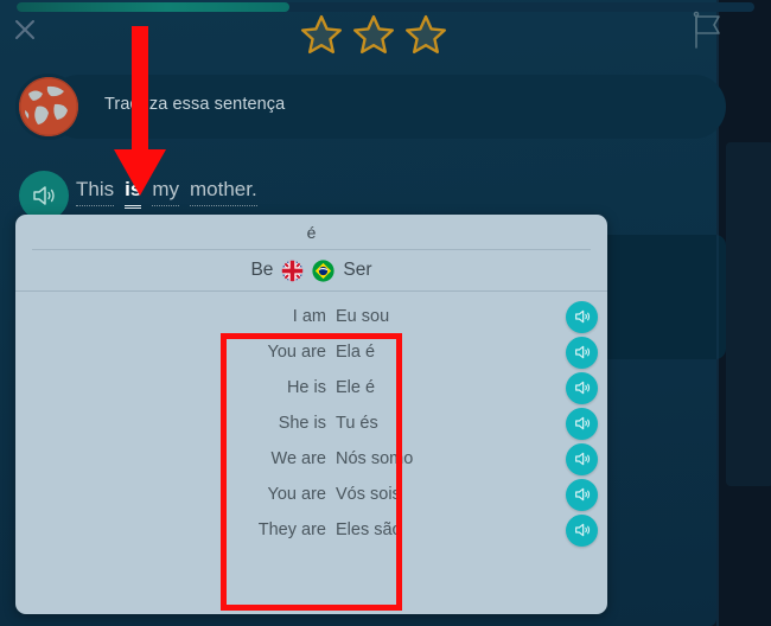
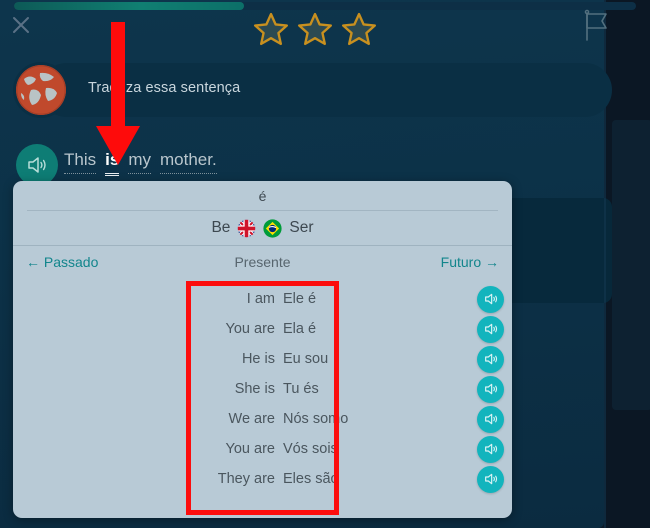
  Traza essa sentença
  This
  is
  my
  mother.
  é
  Be
  Ser
+ ← Passado
+ Presente
+ Futuro →
  I am
- Eu sou
+ Ele é
  You are
  Ela é
  He is
- Ele é
+ Eu sou
  She is
  Tu és
  We are
  Nós somo
  You are
  Vós sois
  They are
  Eles são
